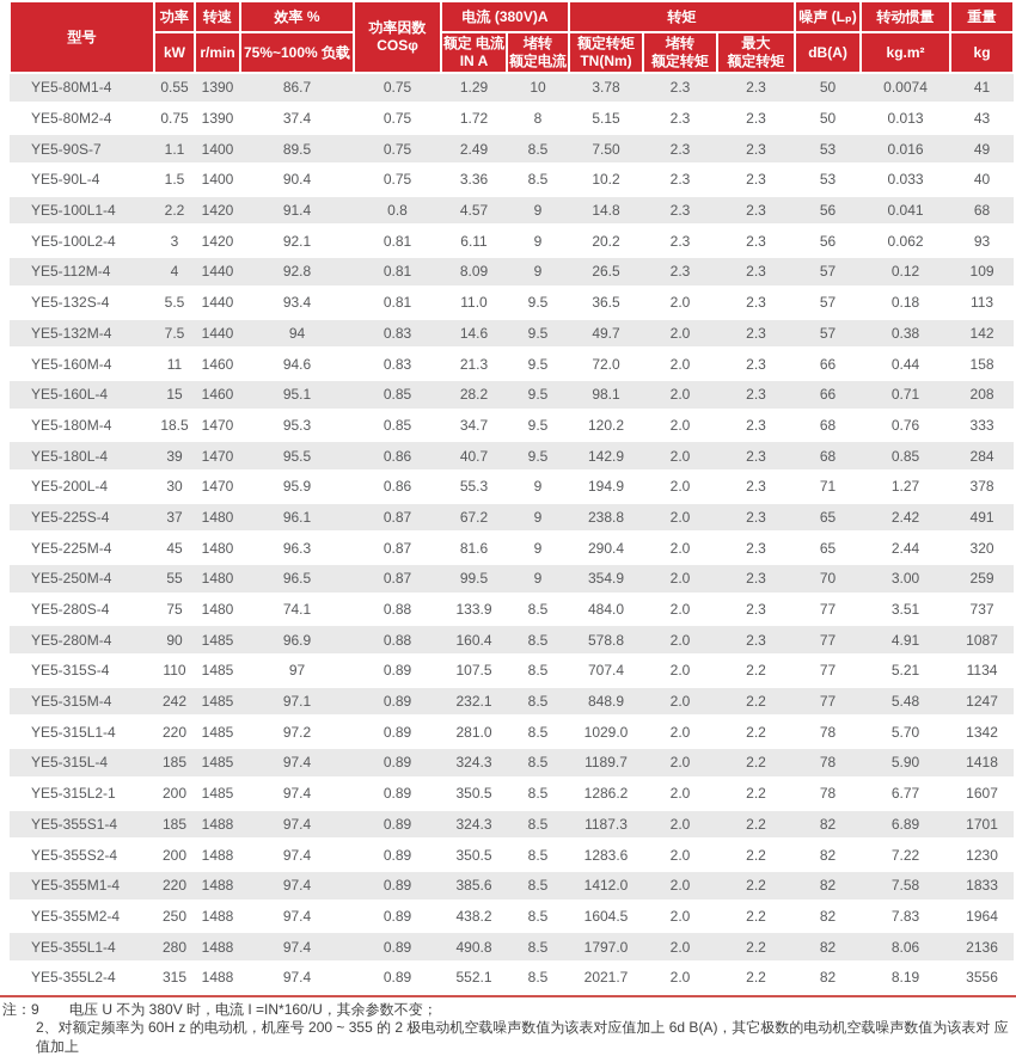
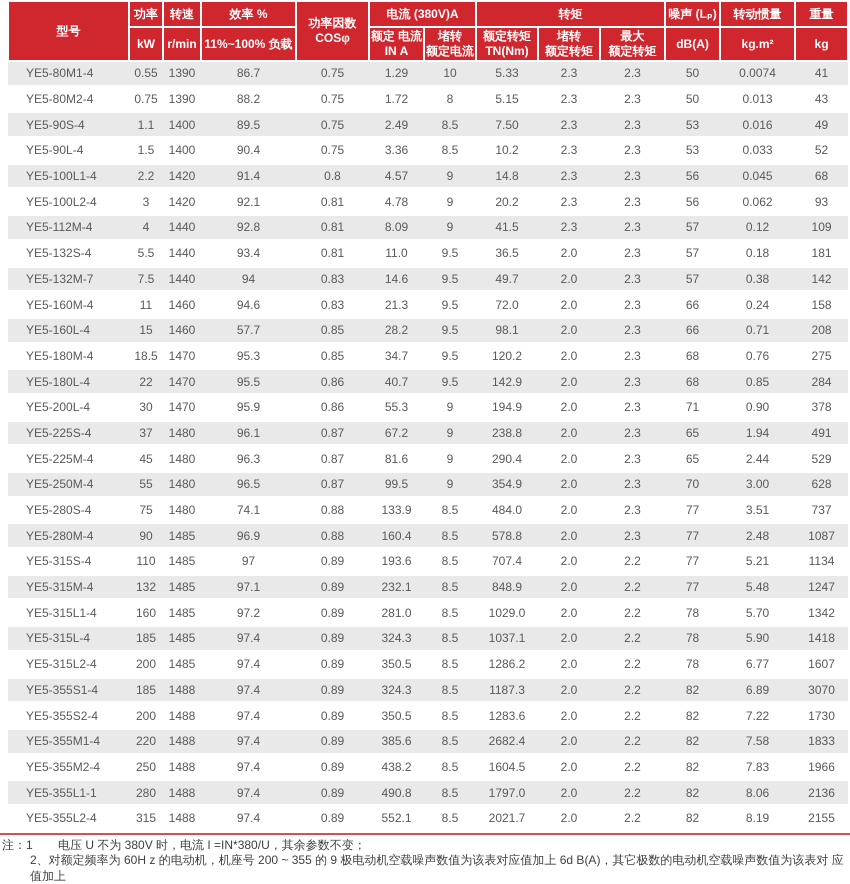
  型号	功率	转速	效率 %	功率因数 COSφ	电流 (380V)A	转矩	噪声 (Lₚ)	转动惯量	重量
- kW	r/min	75%~100% 负载	额定 电流 IN A	堵转 额定电流	额定转矩 TN(Nm)	堵转 额定转矩	最大 额定转矩	dB(A)	kg.m²	kg
+ kW	r/min	11%~100% 负载	额定 电流 IN A	堵转 额定电流	额定转矩 TN(Nm)	堵转 额定转矩	最大 额定转矩	dB(A)	kg.m²	kg
- YE5-80M1-4	0.55	1390	86.7	0.75	1.29	10	3.78	2.3	2.3	50	0.0074	41
+ YE5-80M1-4	0.55	1390	86.7	0.75	1.29	10	5.33	2.3	2.3	50	0.0074	41
- YE5-80M2-4	0.75	1390	37.4	0.75	1.72	8	5.15	2.3	2.3	50	0.013	43
+ YE5-80M2-4	0.75	1390	88.2	0.75	1.72	8	5.15	2.3	2.3	50	0.013	43
- YE5-90S-7	1.1	1400	89.5	0.75	2.49	8.5	7.50	2.3	2.3	53	0.016	49
+ YE5-90S-4	1.1	1400	89.5	0.75	2.49	8.5	7.50	2.3	2.3	53	0.016	49
- YE5-90L-4	1.5	1400	90.4	0.75	3.36	8.5	10.2	2.3	2.3	53	0.033	40
+ YE5-90L-4	1.5	1400	90.4	0.75	3.36	8.5	10.2	2.3	2.3	53	0.033	52
- YE5-100L1-4	2.2	1420	91.4	0.8	4.57	9	14.8	2.3	2.3	56	0.041	68
+ YE5-100L1-4	2.2	1420	91.4	0.8	4.57	9	14.8	2.3	2.3	56	0.045	68
- YE5-100L2-4	3	1420	92.1	0.81	6.11	9	20.2	2.3	2.3	56	0.062	93
+ YE5-100L2-4	3	1420	92.1	0.81	4.78	9	20.2	2.3	2.3	56	0.062	93
- YE5-112M-4	4	1440	92.8	0.81	8.09	9	26.5	2.3	2.3	57	0.12	109
+ YE5-112M-4	4	1440	92.8	0.81	8.09	9	41.5	2.3	2.3	57	0.12	109
- YE5-132S-4	5.5	1440	93.4	0.81	11.0	9.5	36.5	2.0	2.3	57	0.18	113
+ YE5-132S-4	5.5	1440	93.4	0.81	11.0	9.5	36.5	2.0	2.3	57	0.18	181
- YE5-132M-4	7.5	1440	94	0.83	14.6	9.5	49.7	2.0	2.3	57	0.38	142
+ YE5-132M-7	7.5	1440	94	0.83	14.6	9.5	49.7	2.0	2.3	57	0.38	142
- YE5-160M-4	11	1460	94.6	0.83	21.3	9.5	72.0	2.0	2.3	66	0.44	158
+ YE5-160M-4	11	1460	94.6	0.83	21.3	9.5	72.0	2.0	2.3	66	0.24	158
- YE5-160L-4	15	1460	95.1	0.85	28.2	9.5	98.1	2.0	2.3	66	0.71	208
+ YE5-160L-4	15	1460	57.7	0.85	28.2	9.5	98.1	2.0	2.3	66	0.71	208
- YE5-180M-4	18.5	1470	95.3	0.85	34.7	9.5	120.2	2.0	2.3	68	0.76	333
+ YE5-180M-4	18.5	1470	95.3	0.85	34.7	9.5	120.2	2.0	2.3	68	0.76	275
- YE5-180L-4	39	1470	95.5	0.86	40.7	9.5	142.9	2.0	2.3	68	0.85	284
+ YE5-180L-4	22	1470	95.5	0.86	40.7	9.5	142.9	2.0	2.3	68	0.85	284
- YE5-200L-4	30	1470	95.9	0.86	55.3	9	194.9	2.0	2.3	71	1.27	378
+ YE5-200L-4	30	1470	95.9	0.86	55.3	9	194.9	2.0	2.3	71	0.90	378
- YE5-225S-4	37	1480	96.1	0.87	67.2	9	238.8	2.0	2.3	65	2.42	491
+ YE5-225S-4	37	1480	96.1	0.87	67.2	9	238.8	2.0	2.3	65	1.94	491
- YE5-225M-4	45	1480	96.3	0.87	81.6	9	290.4	2.0	2.3	65	2.44	320
+ YE5-225M-4	45	1480	96.3	0.87	81.6	9	290.4	2.0	2.3	65	2.44	529
- YE5-250M-4	55	1480	96.5	0.87	99.5	9	354.9	2.0	2.3	70	3.00	259
+ YE5-250M-4	55	1480	96.5	0.87	99.5	9	354.9	2.0	2.3	70	3.00	628
  YE5-280S-4	75	1480	74.1	0.88	133.9	8.5	484.0	2.0	2.3	77	3.51	737
- YE5-280M-4	90	1485	96.9	0.88	160.4	8.5	578.8	2.0	2.3	77	4.91	1087
+ YE5-280M-4	90	1485	96.9	0.88	160.4	8.5	578.8	2.0	2.3	77	2.48	1087
- YE5-315S-4	110	1485	97	0.89	107.5	8.5	707.4	2.0	2.2	77	5.21	1134
+ YE5-315S-4	110	1485	97	0.89	193.6	8.5	707.4	2.0	2.2	77	5.21	1134
- YE5-315M-4	242	1485	97.1	0.89	232.1	8.5	848.9	2.0	2.2	77	5.48	1247
+ YE5-315M-4	132	1485	97.1	0.89	232.1	8.5	848.9	2.0	2.2	77	5.48	1247
- YE5-315L1-4	220	1485	97.2	0.89	281.0	8.5	1029.0	2.0	2.2	78	5.70	1342
+ YE5-315L1-4	160	1485	97.2	0.89	281.0	8.5	1029.0	2.0	2.2	78	5.70	1342
- YE5-315L-4	185	1485	97.4	0.89	324.3	8.5	1189.7	2.0	2.2	78	5.90	1418
+ YE5-315L-4	185	1485	97.4	0.89	324.3	8.5	1037.1	2.0	2.2	78	5.90	1418
- YE5-315L2-1	200	1485	97.4	0.89	350.5	8.5	1286.2	2.0	2.2	78	6.77	1607
+ YE5-315L2-4	200	1485	97.4	0.89	350.5	8.5	1286.2	2.0	2.2	78	6.77	1607
- YE5-355S1-4	185	1488	97.4	0.89	324.3	8.5	1187.3	2.0	2.2	82	6.89	1701
+ YE5-355S1-4	185	1488	97.4	0.89	324.3	8.5	1187.3	2.0	2.2	82	6.89	3070
- YE5-355S2-4	200	1488	97.4	0.89	350.5	8.5	1283.6	2.0	2.2	82	7.22	1230
+ YE5-355S2-4	200	1488	97.4	0.89	350.5	8.5	1283.6	2.0	2.2	82	7.22	1730
- YE5-355M1-4	220	1488	97.4	0.89	385.6	8.5	1412.0	2.0	2.2	82	7.58	1833
+ YE5-355M1-4	220	1488	97.4	0.89	385.6	8.5	2682.4	2.0	2.2	82	7.58	1833
- YE5-355M2-4	250	1488	97.4	0.89	438.2	8.5	1604.5	2.0	2.2	82	7.83	1964
+ YE5-355M2-4	250	1488	97.4	0.89	438.2	8.5	1604.5	2.0	2.2	82	7.83	1966
- YE5-355L1-4	280	1488	97.4	0.89	490.8	8.5	1797.0	2.0	2.2	82	8.06	2136
+ YE5-355L1-1	280	1488	97.4	0.89	490.8	8.5	1797.0	2.0	2.2	82	8.06	2136
- YE5-355L2-4	315	1488	97.4	0.89	552.1	8.5	2021.7	2.0	2.2	82	8.19	3556
+ YE5-355L2-4	315	1488	97.4	0.89	552.1	8.5	2021.7	2.0	2.2	82	8.19	2155
- 注：9
+ 注：1
- 电压 U 不为 380V 时，电流 I =IN*160/U，其余参数不变；
+ 电压 U 不为 380V 时，电流 I =IN*380/U，其余参数不变；
- 2、对额定频率为 60H z 的电动机，机座号 200 ~ 355 的 2 极电动机空载噪声数值为该表对应值加上 6d B(A)，其它极数的电动机空载噪声数值为该表对 应值加上
+ 2、对额定频率为 60H z 的电动机，机座号 200 ~ 355 的 9 极电动机空载噪声数值为该表对应值加上 6d B(A)，其它极数的电动机空载噪声数值为该表对 应值加上
